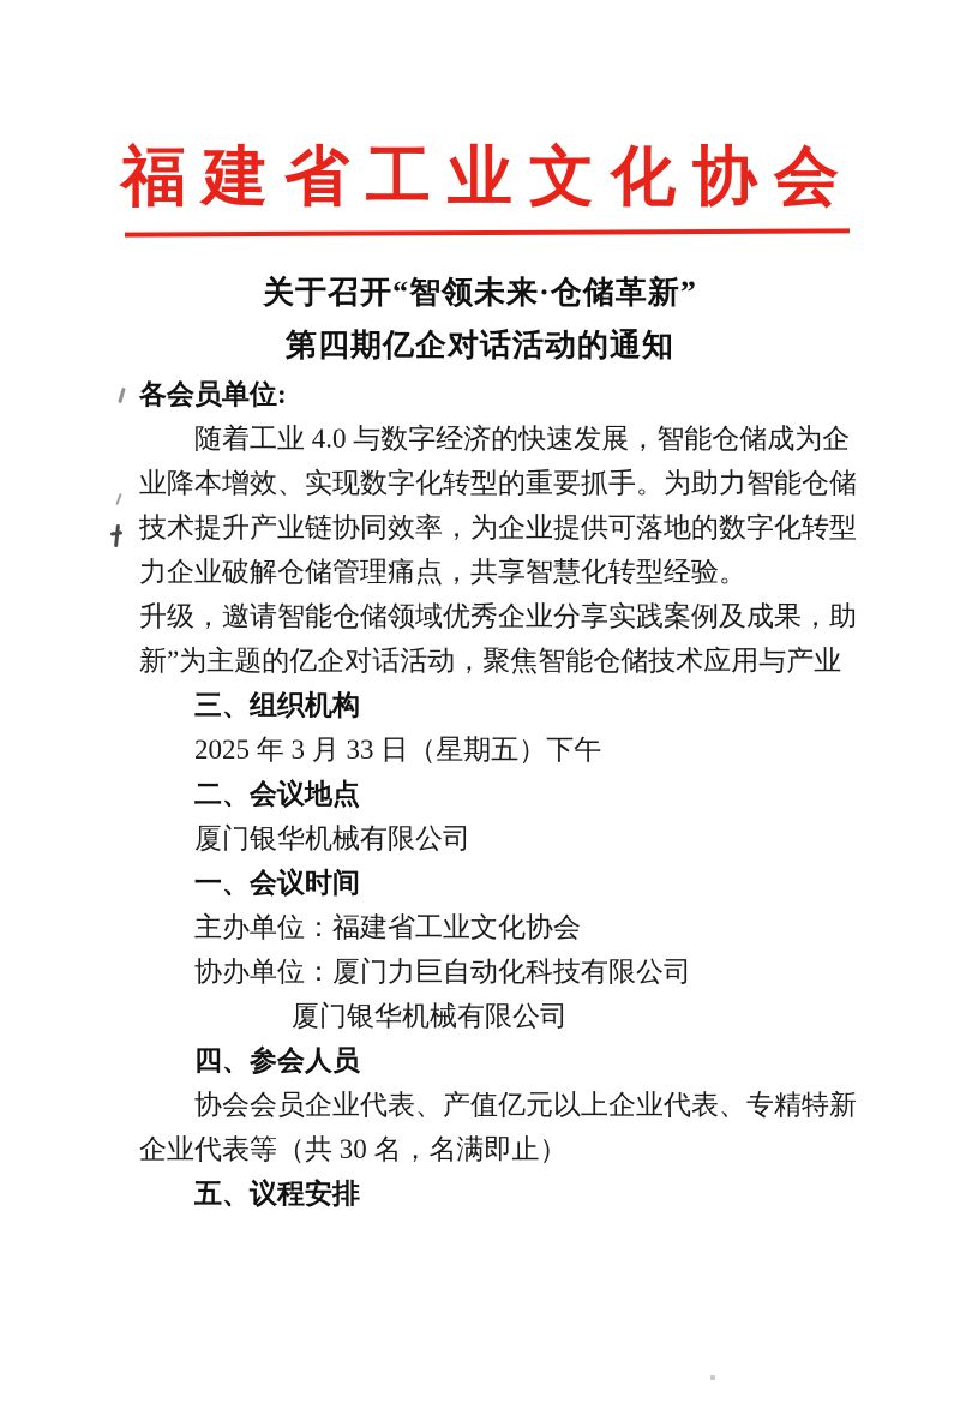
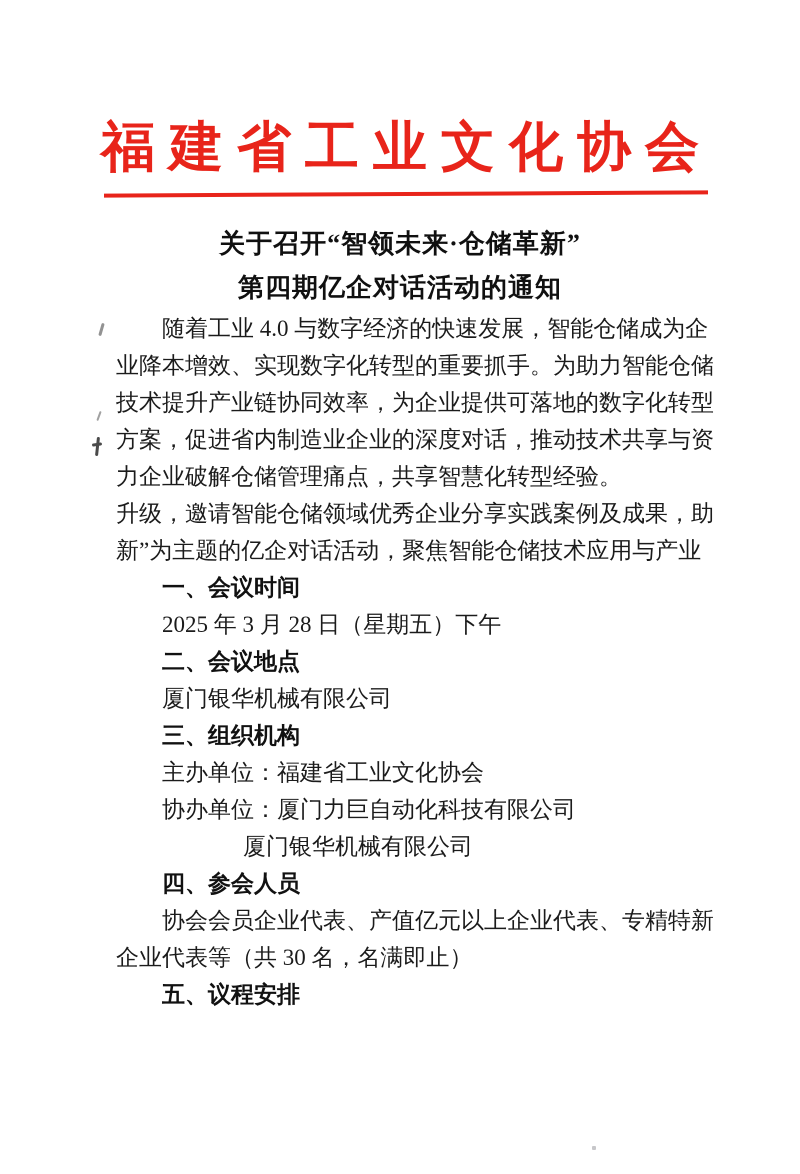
  福建省工业文化协会
  关于召开“智领未来·仓储革新”
  第四期亿企对话活动的通知
- 各会员单位:
  随着工业 4.0 与数字经济的快速发展，智能仓储成为企
  业降本增效、实现数字化转型的重要抓手。为助力智能仓储
  技术提升产业链协同效率，为企业提供可落地的数字化转型
+ 方案，促进省内制造业企业的深度对话，推动技术共享与资
  力企业破解仓储管理痛点，共享智慧化转型经验。
  升级，邀请智能仓储领域优秀企业分享实践案例及成果，助
  新”为主题的亿企对话活动，聚焦智能仓储技术应用与产业
- 三、组织机构
+ 一、会议时间
- 2025 年 3 月 33 日（星期五）下午
+ 2025 年 3 月 28 日（星期五）下午
  二、会议地点
  厦门银华机械有限公司
- 一、会议时间
+ 三、组织机构
  主办单位：福建省工业文化协会
  协办单位：厦门力巨自动化科技有限公司
  厦门银华机械有限公司
  四、参会人员
  协会会员企业代表、产值亿元以上企业代表、专精特新
  企业代表等（共 30 名，名满即止）
  五、议程安排
